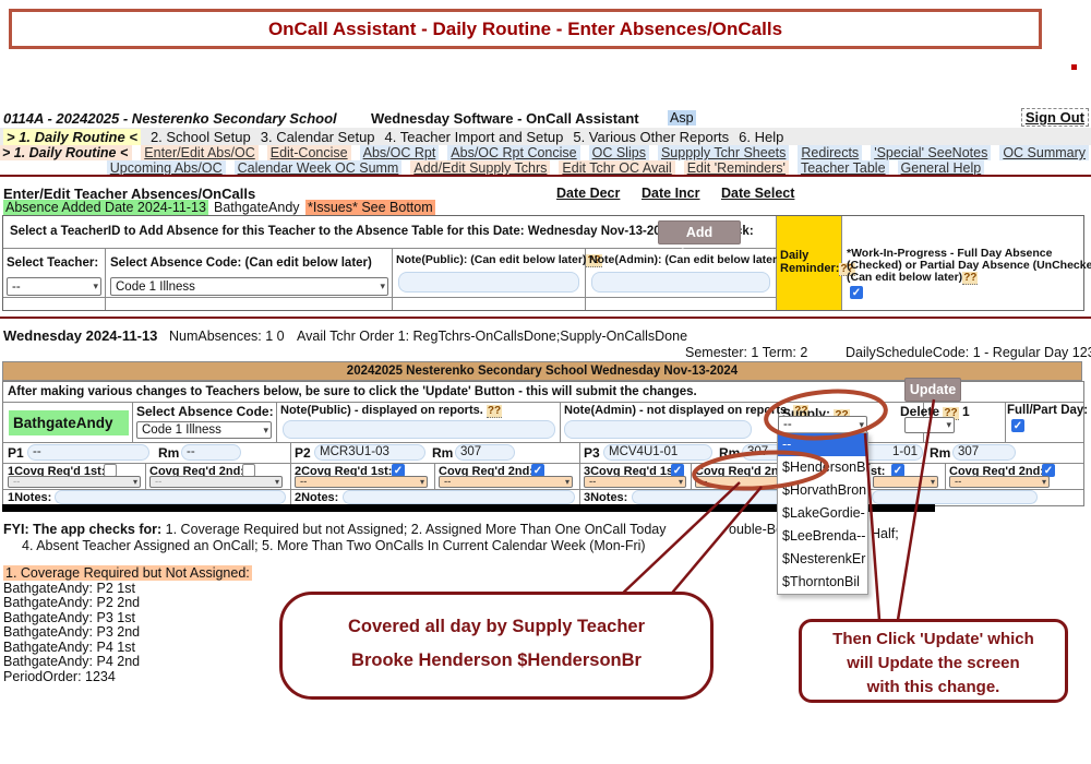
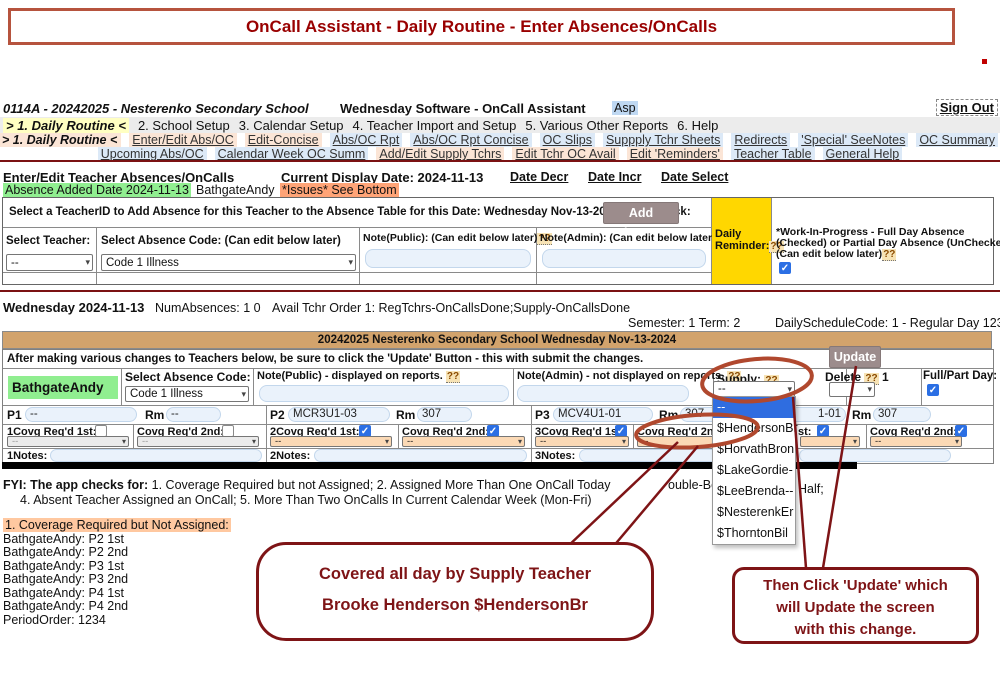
  OnCall Assistant - Daily Routine - Enter Absences/OnCalls
  0114A - 20242025 - Nesterenko Secondary School
  Wednesday Software - OnCall Assistant
  Asp
  Sign Out
  > 1. Daily Routine <
  2. School Setup
  3. Calendar Setup
  4. Teacher Import and Setup
  5. Various Other Reports
  6. Help
  > 1. Daily Routine <
  Enter/Edit Abs/OC
  Edit-Concise
  Abs/OC Rpt
  Abs/OC Rpt Concise
  OC Slips
  Suppply Tchr Sheets
  Redirects
  'Special' SeeNotes
  OC Summary
  Upcoming Abs/OC
  Calendar Week OC Summ
  Add/Edit Supply Tchrs
  Edit Tchr OC Avail
  Edit 'Reminders'
  Teacher Table
  General Help
  Enter/Edit Teacher Absences/OnCalls
+ Current Display Date: 2024-11-13
  Date Decr
  Date Incr
  Date Select
  Absence Added Date 2024-11-13
  BathgateAndy
  *Issues* See Bottom
  Select a TeacherID to Add Absence for this Teacher to the Absence Table for this Date: Wednesday Nov-13-2k:
  Add Absence
  Select Teacher:
  --
  ▾
  Select Absence Code: (Can edit below later)
  Code 1 Illness
  ▾
  Note(Public): (Can edit below later)??
  Note(Admin): (Can edit below later
  Daily
  Reminder:??
  *Work-In-Progress - Full Day Absence
  (Checked) or Partial Day Absence (UnChecke
  (Can edit below later)??
  Wednesday 2024-11-13
  NumAbsences: 1 0
  Avail Tchr Order 1: RegTchrs-OnCallsDone;Supply-OnCallsDone
  Semester: 1 Term: 2
  DailyScheduleCode: 1 - Regular Day 12
  20242025 Nesterenko Secondary School Wednesday Nov-13-2024
- After making various changes to Teachers below, be sure to click the 'Update' Button - this will submit the changes.
+ After making various changes to Teachers below, be sure to click the 'Update' Button - this with submit the changes.
  Update
  BathgateAndy
  Select Absence Code:
  Code 1 Illness
  ▾
  Note(Public) - displayed on reports. ??
  Note(Admin) - not displayed on reprts. ??
  Supply:
  --
  ▾
  Delete ?? 1
  ▾
  Full/Part Day:
  P1
  --
  Rm
  --
  P2
  MCR3U1-03
  Rm
  307
  P3
  MCV4U1-01
  Rm
  1-01
  Rm
  307
  1Covg Req'd 1st
  --
  ▾
  Covg Req'd 2nd
  --
  ▾
  2Covg Req'd 1st:
  --
  ▾
  Covg Req'd 2nd
  --
  ▾
  3Covg Req'd 1
  --
  ▾
  Covg Req'd 2n
  st:
  ▾
  Covg Req'd 2nd
  --
  ▾
  1Notes:
  2Notes:
  3Notes:
  FYI: The app checks for: 1. Coverage Required but not Assigned; 2. Assigned More Than One OnCall Today
  Half;
  4. Absent Teacher Assigned an OnCall; 5. More Than Two OnCalls In Current Calendar Week (Mon-Fri)
  1. Coverage Required but Not Assigned:
  BathgateAndy: P2 1st
  BathgateAndy: P2 2nd
  BathgateAndy: P3 1st
  BathgateAndy: P3 2nd
  BathgateAndy: P4 1st
  BathgateAndy: P4 2nd
  PeriodOrder: 1234
  --
  $HendrsonB
  $HorvathBron
  $LakeGordie-
  $LeeBrenda--
  $NesterenkEr
  $ThorntonBil
  Covered all day by Supply Teacher
  Brooke Henderson $HendersonBr
  Then Click 'Update' which
  will Update the screen
  with this change.
